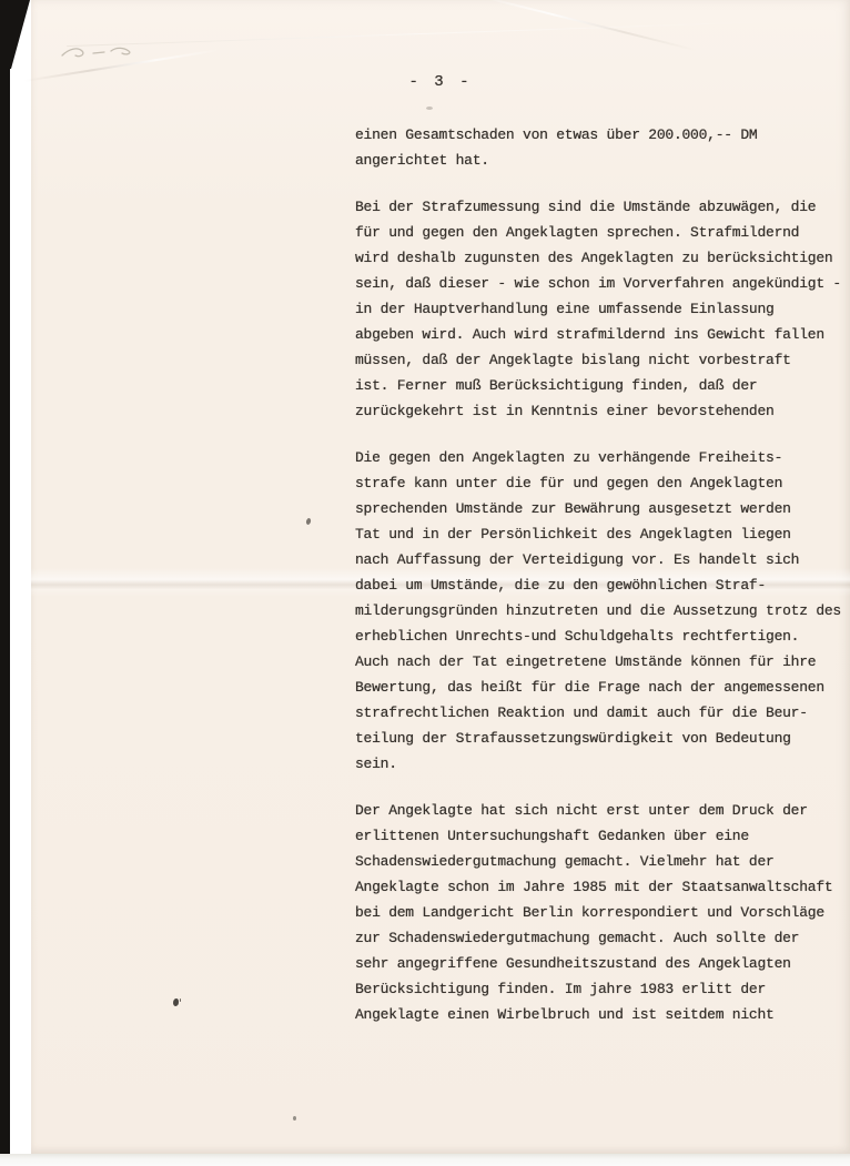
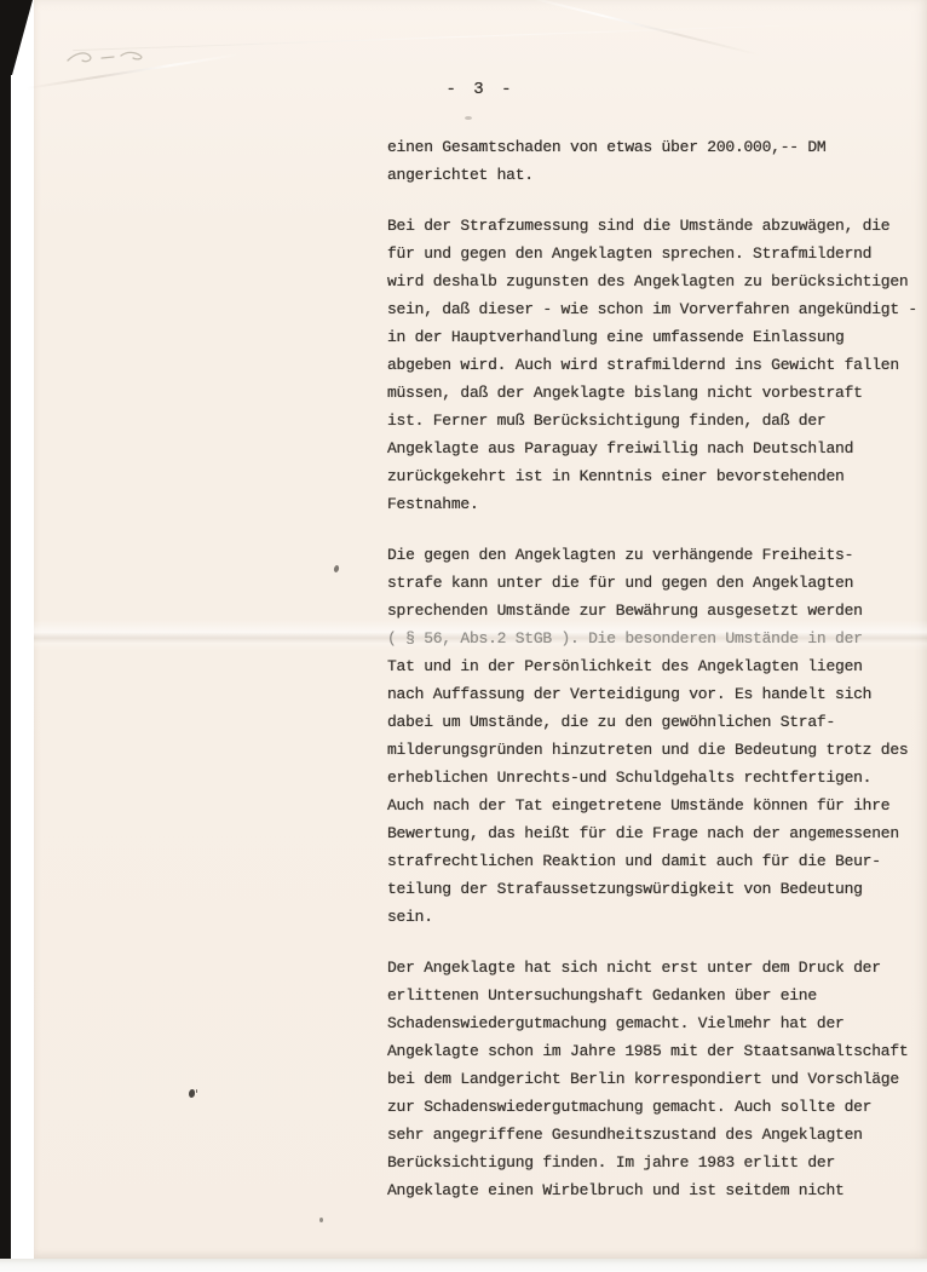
  - 3 -
  einen Gesamtschaden von etwas über 200.000,-- DM
  angerichtet hat.
  Bei der Strafzumessung sind die Umstände abzuwägen, die
  für und gegen den Angeklagten sprechen. Strafmildernd
  wird deshalb zugunsten des Angeklagten zu berücksichtigen
  sein, daß dieser - wie schon im Vorverfahren angekündigt -
  in der Hauptverhandlung eine umfassende Einlassung
  abgeben wird. Auch wird strafmildernd ins Gewicht fallen
  müssen, daß der Angeklagte bislang nicht vorbestraft
  ist. Ferner muß Berücksichtigung finden, daß der
+ Angeklagte aus Paraguay freiwillig nach Deutschland
  zurückgekehrt ist in Kenntnis einer bevorstehenden
+ Festnahme.
  Die gegen den Angeklagten zu verhängende Freiheits-
  strafe kann unter die für und gegen den Angeklagten
  sprechenden Umstände zur Bewährung ausgesetzt werden
+ ( § 56, Abs.2 StGB ). Die besonderen Umstände in der
  Tat und in der Persönlichkeit des Angeklagten liegen
  nach Auffassung der Verteidigung vor. Es handelt sich
  dabei um Umstände, die zu den gewöhnlichen Straf-
- milderungsgründen hinzutreten und die Aussetzung trotz des
+ milderungsgründen hinzutreten und die Bedeutung trotz des
  erheblichen Unrechts-und Schuldgehalts rechtfertigen.
  Auch nach der Tat eingetretene Umstände können für ihre
  Bewertung, das heißt für die Frage nach der angemessenen
  strafrechtlichen Reaktion und damit auch für die Beur-
  teilung der Strafaussetzungswürdigkeit von Bedeutung
  sein.
  Der Angeklagte hat sich nicht erst unter dem Druck der
  erlittenen Untersuchungshaft Gedanken über eine
  Schadenswiedergutmachung gemacht. Vielmehr hat der
  Angeklagte schon im Jahre 1985 mit der Staatsanwaltschaft
  bei dem Landgericht Berlin korrespondiert und Vorschläge
  zur Schadenswiedergutmachung gemacht. Auch sollte der
  sehr angegriffene Gesundheitszustand des Angeklagten
  Berücksichtigung finden. Im jahre 1983 erlitt der
  Angeklagte einen Wirbelbruch und ist seitdem nicht
